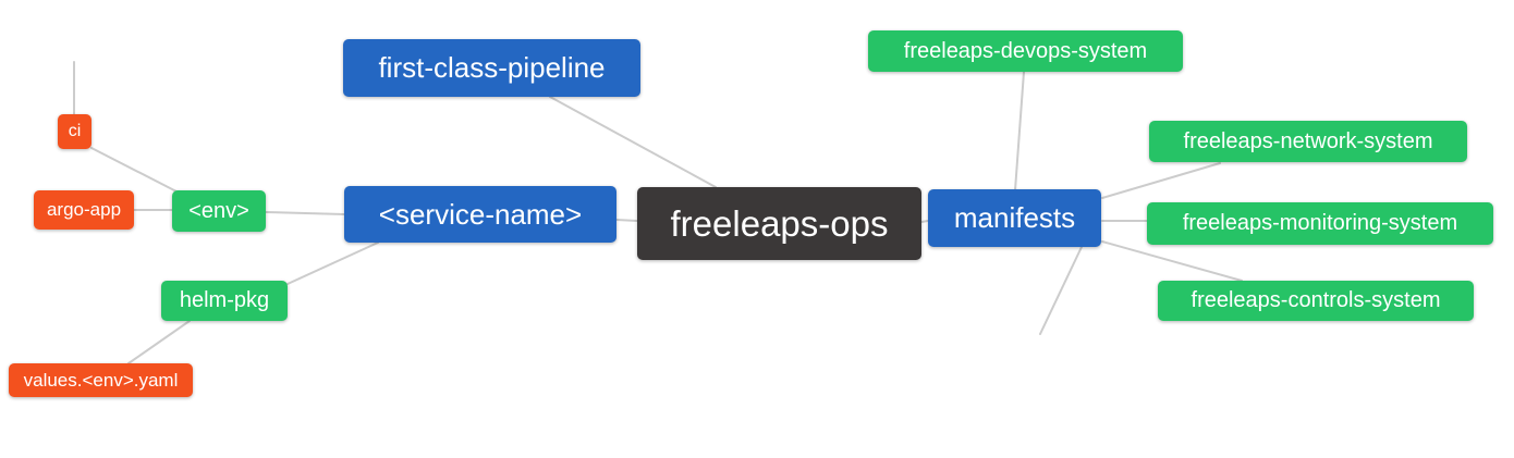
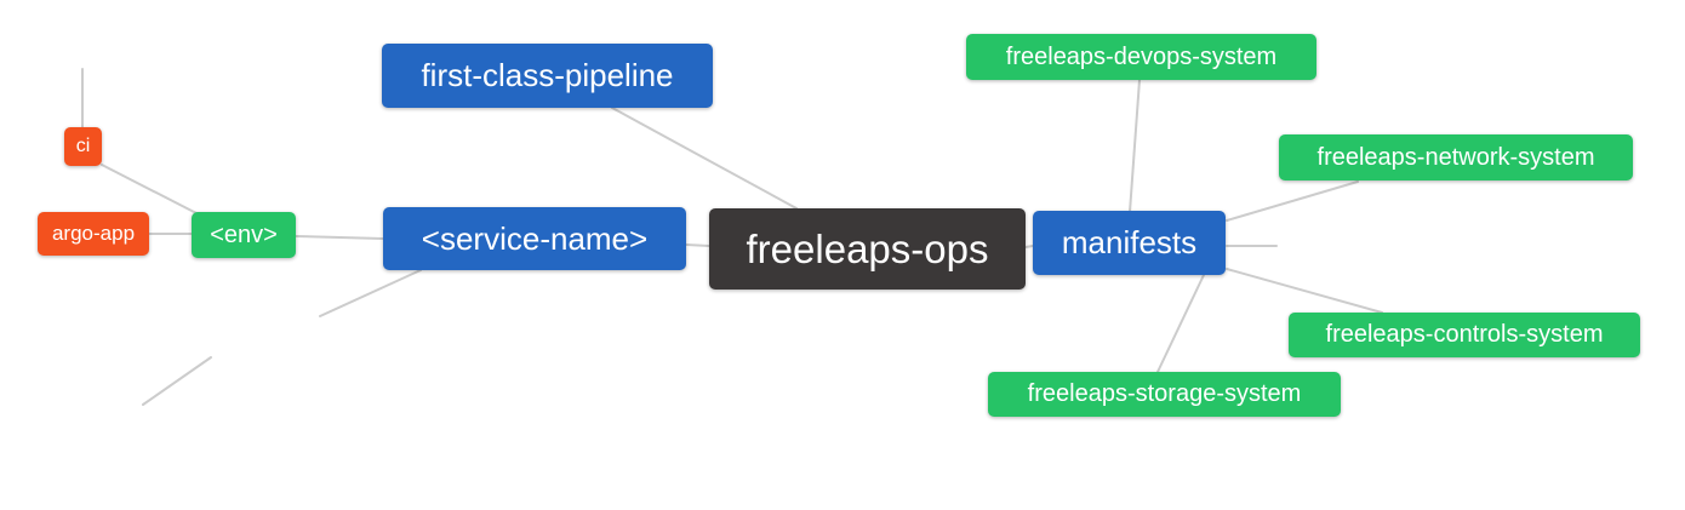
  ci
  argo-app
  <env>
- helm-pkg
- values.<env>.yaml
  first-class-pipeline
  <service-name>
  freeleaps-ops
  manifests
  freeleaps-devops-system
  freeleaps-network-system
- freeleaps-monitoring-system
  freeleaps-controls-system
+ freeleaps-storage-system
